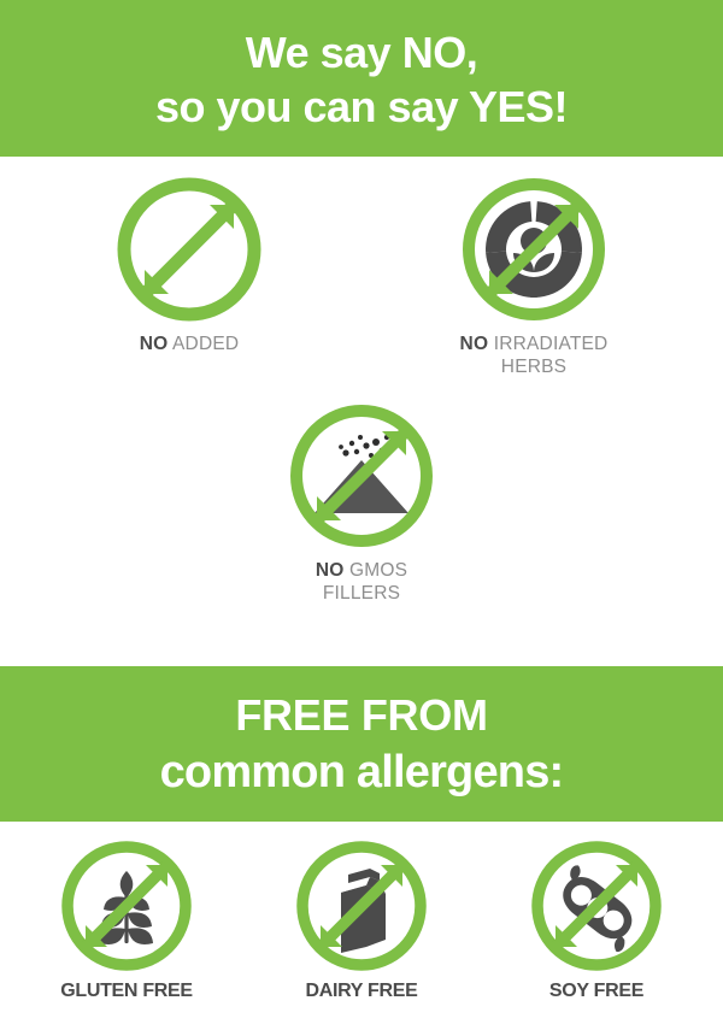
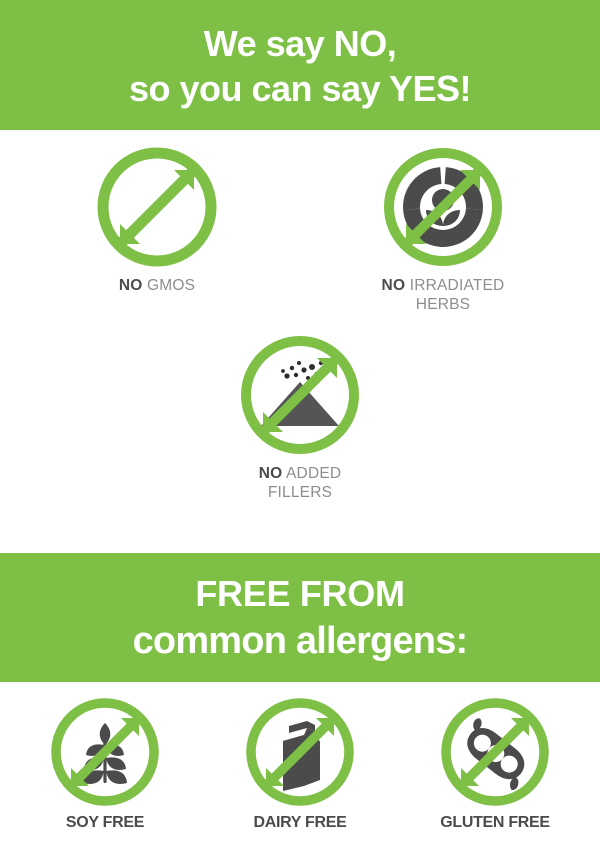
  We say NO,
  so you can say YES!
- NO ADDED
+ NO GMOS
  NO IRRADIATED
  HERBS
- NO GMOS
+ NO ADDED
  FILLERS
  FREE FROM
  common allergens:
- GLUTEN FREE
+ SOY FREE
  DAIRY FREE
- SOY FREE
+ GLUTEN FREE
